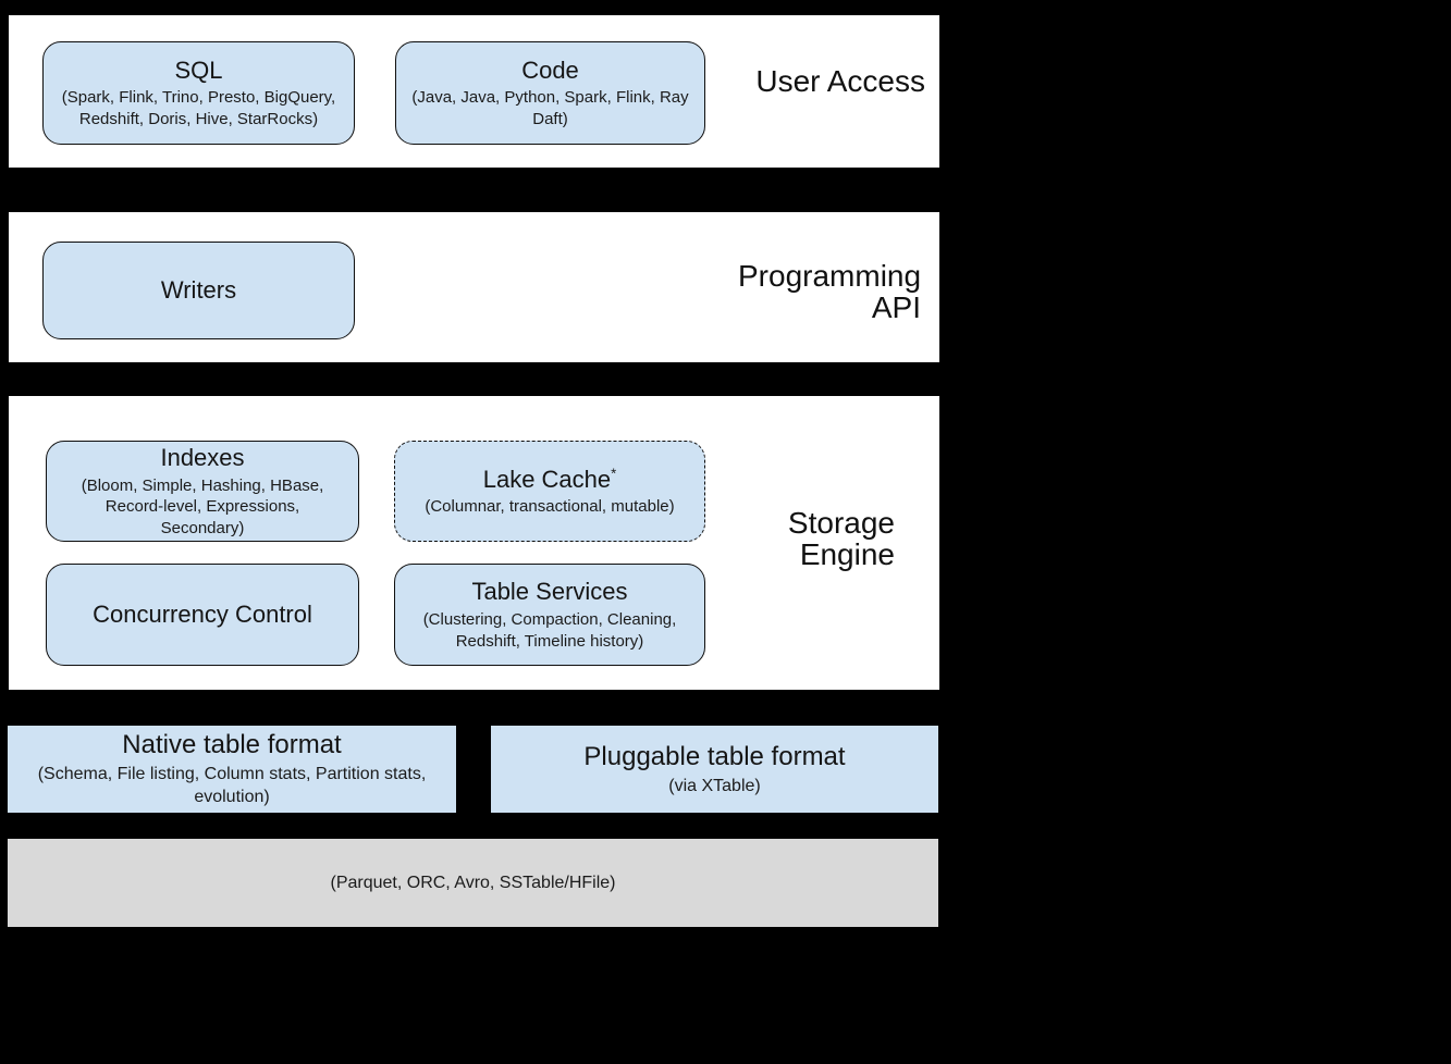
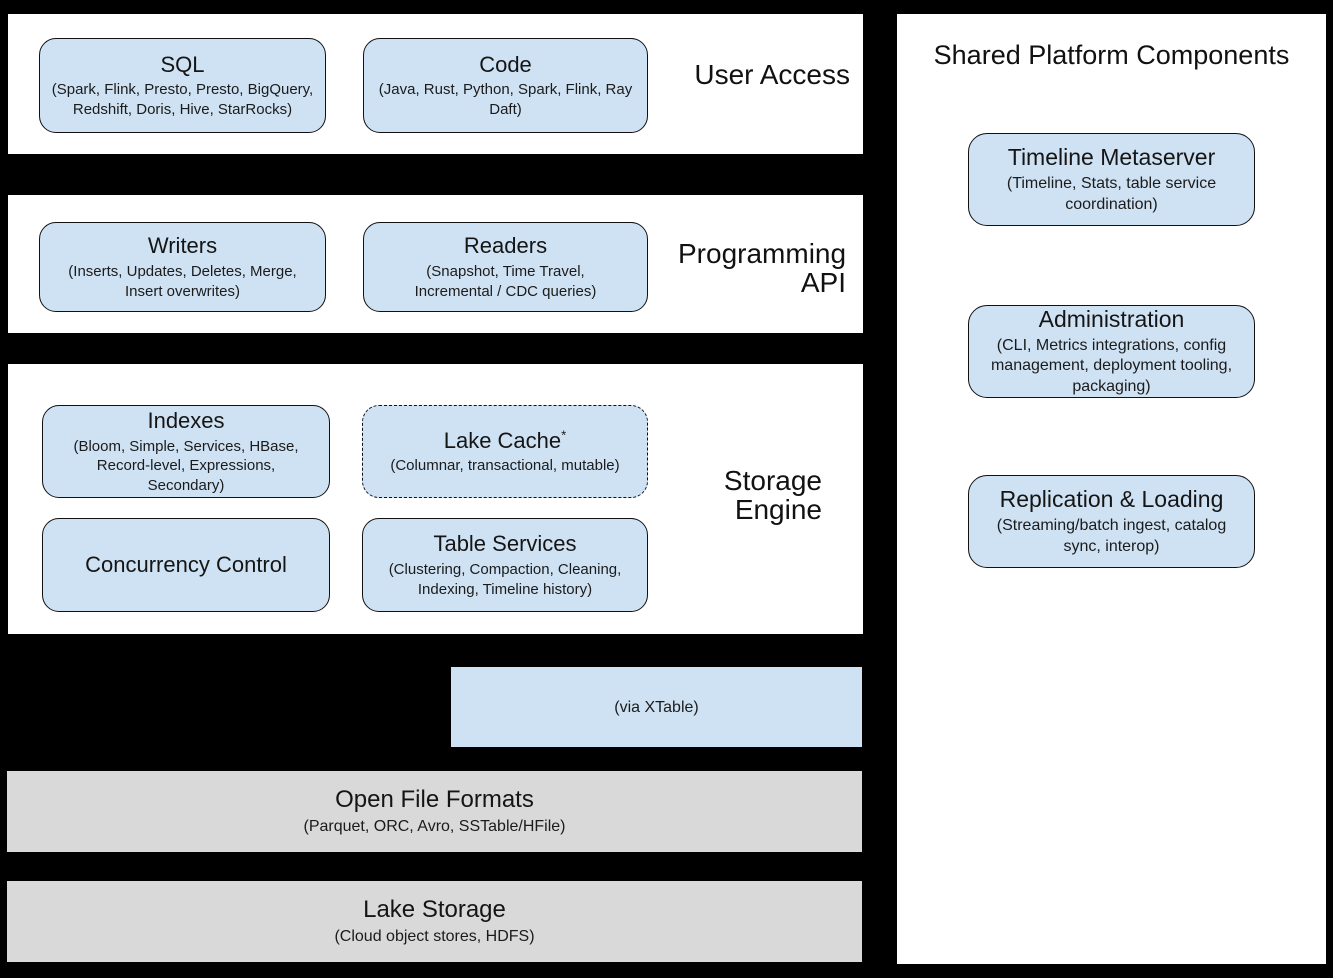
  SQL
- (Spark, Flink, Trino, Presto, BigQuery, Redshift, Doris, Hive, StarRocks)
+ (Spark, Flink, Presto, Presto, BigQuery, Redshift, Doris, Hive, StarRocks)
  Code
- (Java, Java, Python, Spark, Flink, Ray Daft)
+ (Java, Rust, Python, Spark, Flink, Ray Daft)
  User Access
  Writers
+ (Inserts, Updates, Deletes, Merge, Insert overwrites)
+ Readers
+ (Snapshot, Time Travel, Incremental / CDC queries)
  Programming API
  Indexes
- (Bloom, Simple, Hashing, HBase, Record-level, Expressions, Secondary)
+ (Bloom, Simple, Services, HBase, Record-level, Expressions, Secondary)
  Lake Cache*
  (Columnar, transactional, mutable)
  Concurrency Control
  Table Services
- (Clustering, Compaction, Cleaning, Redshift, Timeline history)
+ (Clustering, Compaction, Cleaning, Indexing, Timeline history)
  Storage Engine
- Native table format
- (Schema, File listing, Column stats, Partition stats, evolution)
- Pluggable table format
  (via XTable)
+ Open File Formats
  (Parquet, ORC, Avro, SSTable/HFile)
+ Lake Storage
+ (Cloud object stores, HDFS)
+ Shared Platform Components
+ Timeline Metaserver
+ (Timeline, Stats, table service coordination)
+ Administration
+ (CLI, Metrics integrations, config management, deployment tooling, packaging)
+ Replication & Loading
+ (Streaming/batch ingest, catalog sync, interop)
